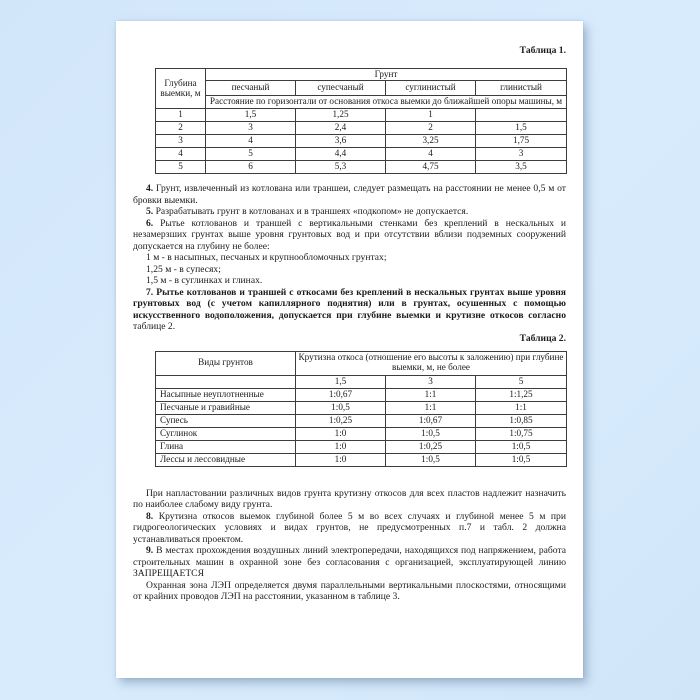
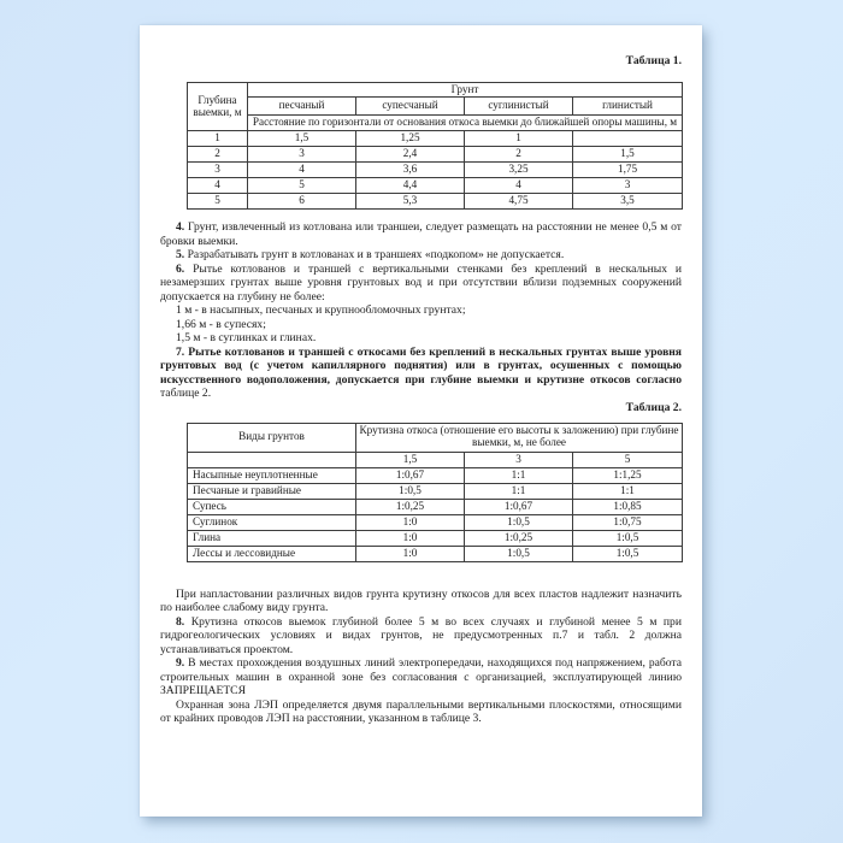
  Таблица 1.
  Глубина выемки, м	Грунт
  песчаный	супесчаный	суглинистый	глинистый
  Расстояние по горизонтали от основания откоса выемки до ближайшей опоры машины, м
  1	1,5	1,25	1
  2	3	2,4	2	1,5
  3	4	3,6	3,25	1,75
  4	5	4,4	4	3
  5	6	5,3	4,75	3,5
  4. Грунт, извлеченный из котлована или траншеи, следует размещать на расстоянии не менее 0,5 м от бровки выемки.
  5. Разрабатывать грунт в котлованах и в траншеях «подкопом» не допускается.
  6. Рытье котлованов и траншей с вертикальными стенками без креплений в нескальных и незамерзших грунтах выше уровня грунтовых вод и при отсутствии вблизи подземных сооружений допускается на глубину не более:
  1 м - в насыпных, песчаных и крупнообломочных грунтах;
- 1,25 м - в супесях;
+ 1,66 м - в супесях;
  1,5 м - в суглинках и глинах.
  7. Рытье котлованов и траншей с откосами без креплений в нескальных грунтах выше уровня грунтовых вод (с учетом капиллярного поднятия) или в грунтах, осушенных с помощью искусственного водоположения, допускается при глубине выемки и крутизне откосов согласно таблице 2.
  Таблица 2.
  Виды грунтов	Крутизна откоса (отношение его высоты к заложению) при глубине выемки, м, не более
  	1,5	3	5
  Насыпные неуплотненные	1:0,67	1:1	1:1,25
  Песчаные и гравийные	1:0,5	1:1	1:1
  Супесь	1:0,25	1:0,67	1:0,85
  Суглинок	1:0	1:0,5	1:0,75
  Глина	1:0	1:0,25	1:0,5
  Лессы и лессовидные	1:0	1:0,5	1:0,5
  При напластовании различных видов грунта крутизну откосов для всех пластов надлежит назначить по наиболее слабому виду грунта.
  8. Крутизна откосов выемок глубиной более 5 м во всех случаях и глубиной менее 5 м при гидрогеологических условиях и видах грунтов, не предусмотренных п.7 и табл. 2 должна устанавливаться проектом.
  9. В местах прохождения воздушных линий электропередачи, находящихся под напряжением, работа строительных машин в охранной зоне без согласования с организацией, эксплуатирующей линию ЗАПРЕЩАЕТСЯ
  Охранная зона ЛЭП определяется двумя параллельными вертикальными плоскостями, относящими от крайних проводов ЛЭП на расстоянии, указанном в таблице 3.
